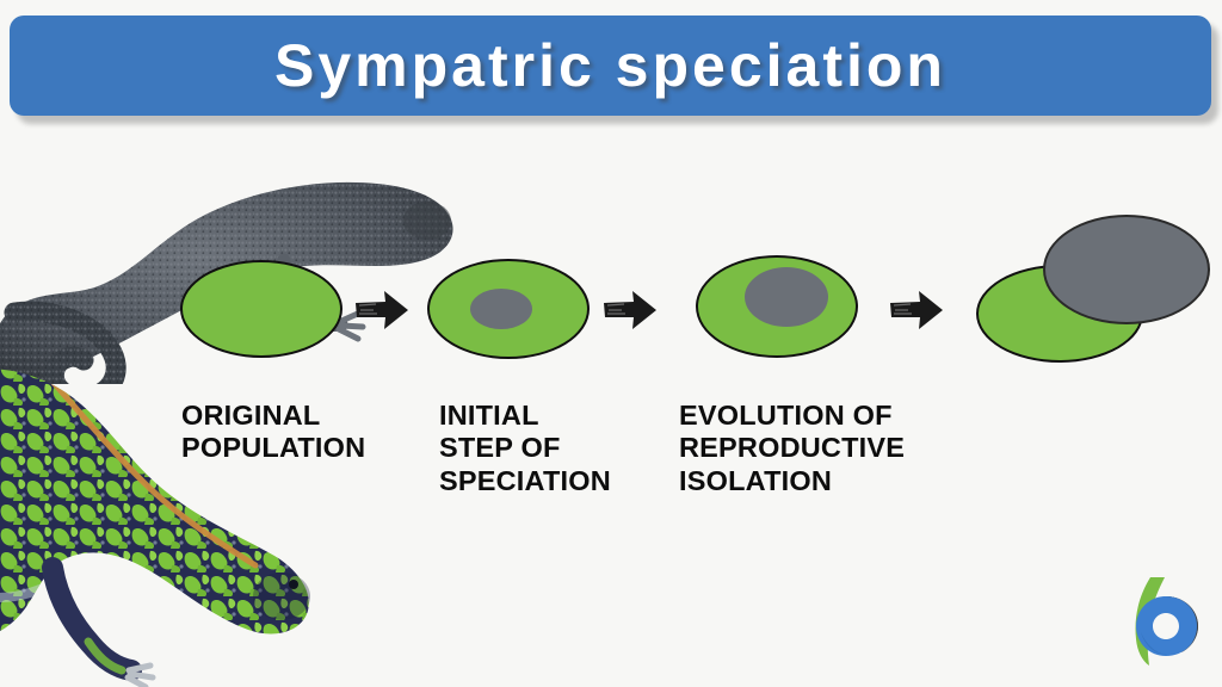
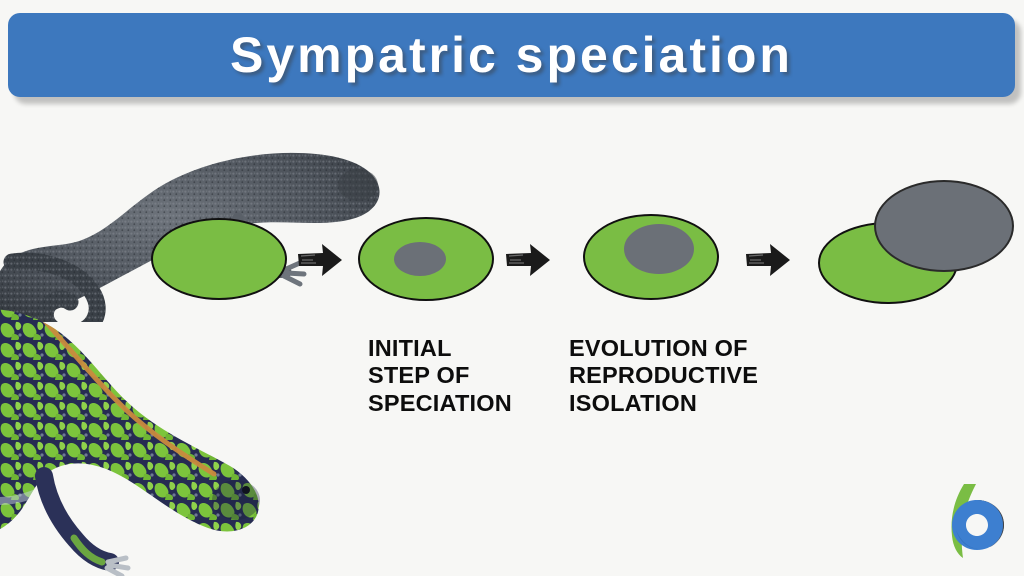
  Sympatric speciation
- ORIGINAL
- POPULATION
  INITIAL
  STEP OF
  SPECIATION
  EVOLUTION OF
  REPRODUCTIVE
  ISOLATION
